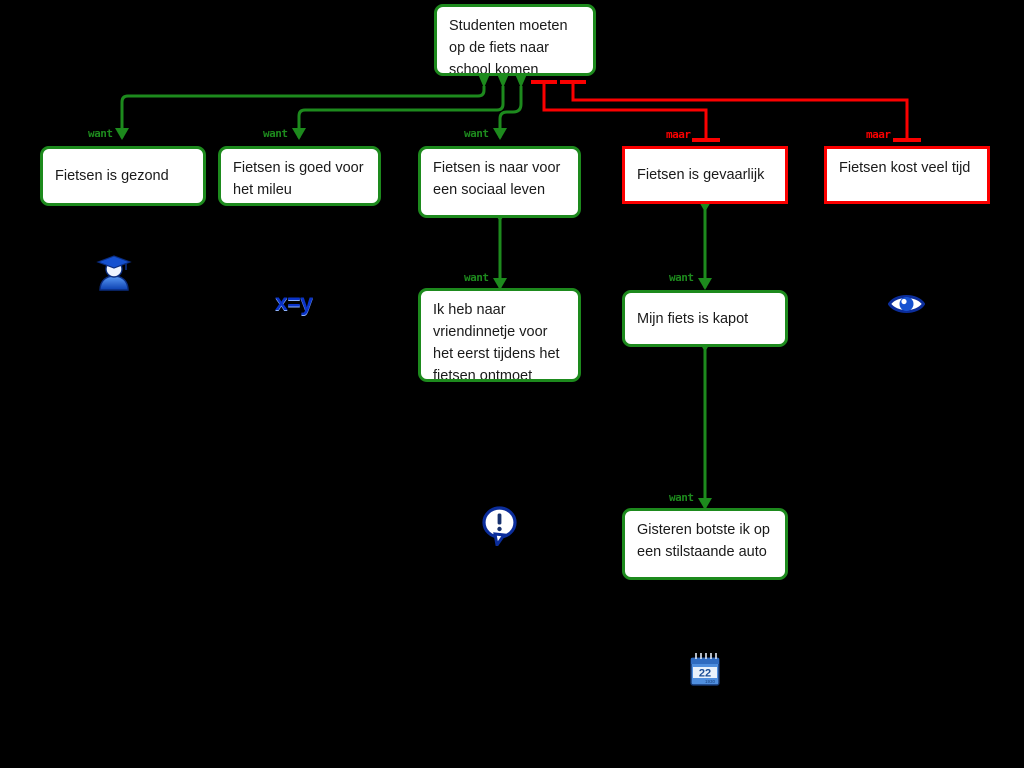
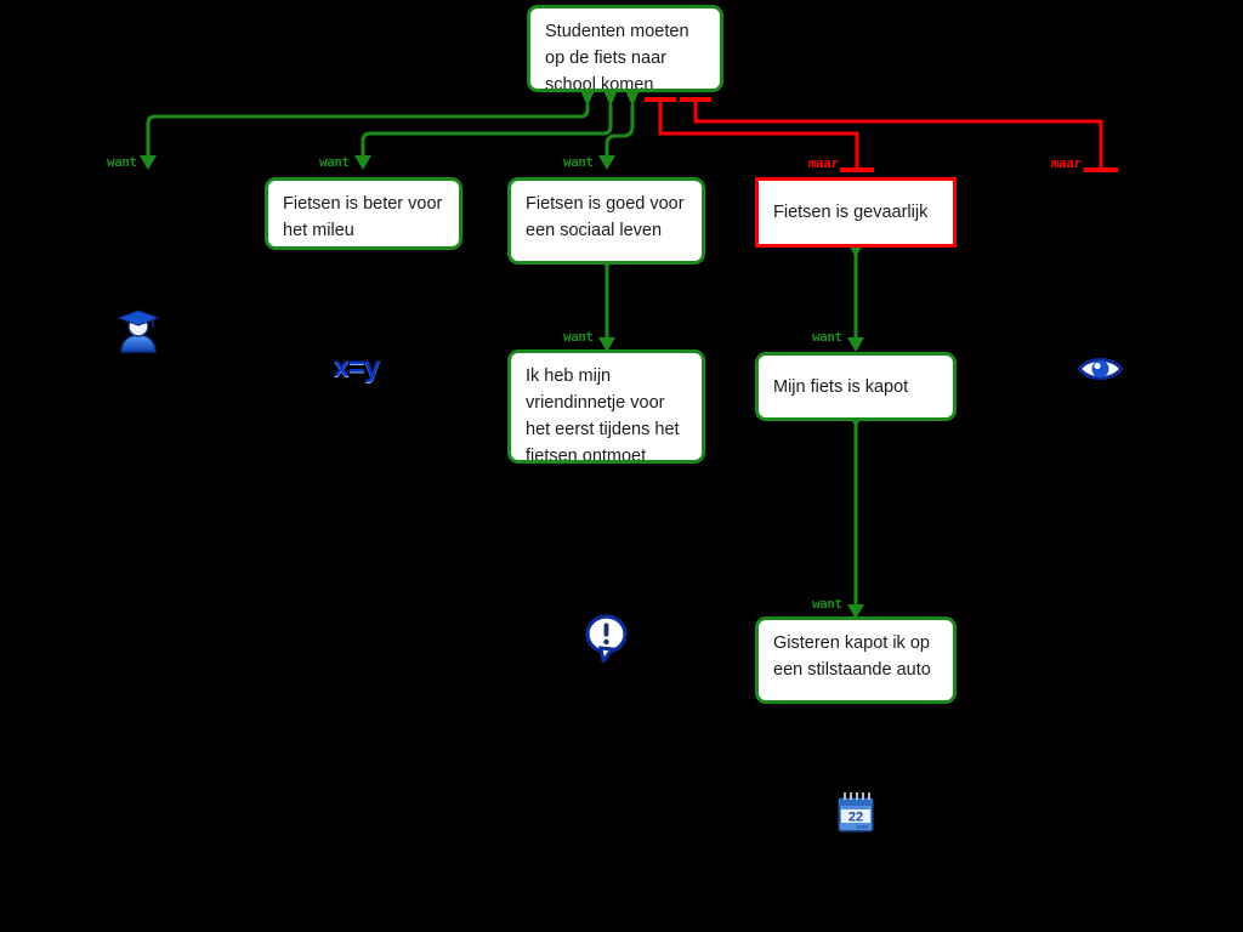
  want
  want
  want
  maar
  maar
  want
  want
  want
  Studenten moeten op de fiets naar school komen
- Fietsen is gezond
- Fietsen is goed voor het mileu
+ Fietsen is beter voor het mileu
- Fietsen is naar voor een sociaal leven
+ Fietsen is goed voor een sociaal leven
  Fietsen is gevaarlijk
- Fietsen kost veel tijd
- Ik heb naar vriendinnetje voor het eerst tijdens het fietsen ontmoet
+ Ik heb mijn vriendinnetje voor het eerst tijdens het fietsen ontmoet
  Mijn fiets is kapot
- Gisteren botste ik op een stilstaande auto
+ Gisteren kapot ik op een stilstaande auto
  x=y
  22
